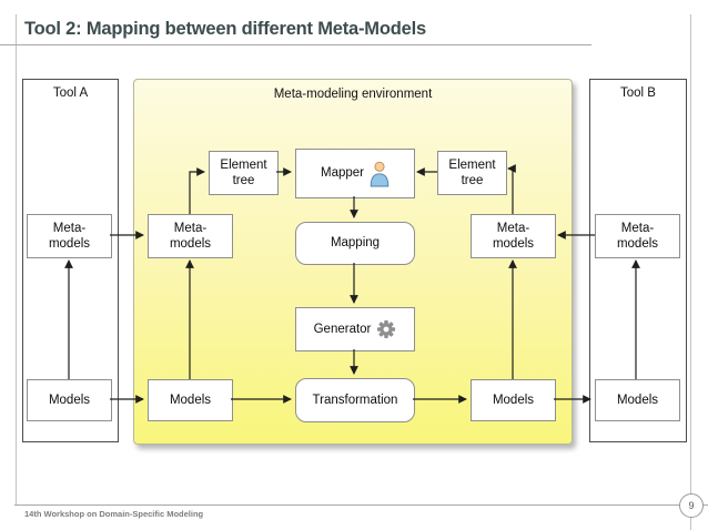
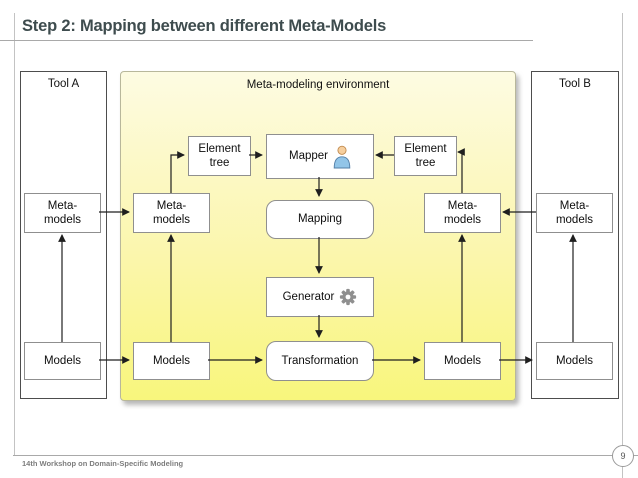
- Tool 2: Mapping between different Meta-Models
+ Step 2: Mapping between different Meta-Models
  Tool A
  Meta-modeling environment
  Tool B
  Meta-
  models
  Models
  Element
  tree
  Mapper
  Element
  tree
  Meta-
  models
  Mapping
  Meta-
  models
  Generator
  Models
  Transformation
  Models
  Meta-
  models
  Models
  14th Workshop on Domain-Specific Modeling
  9
